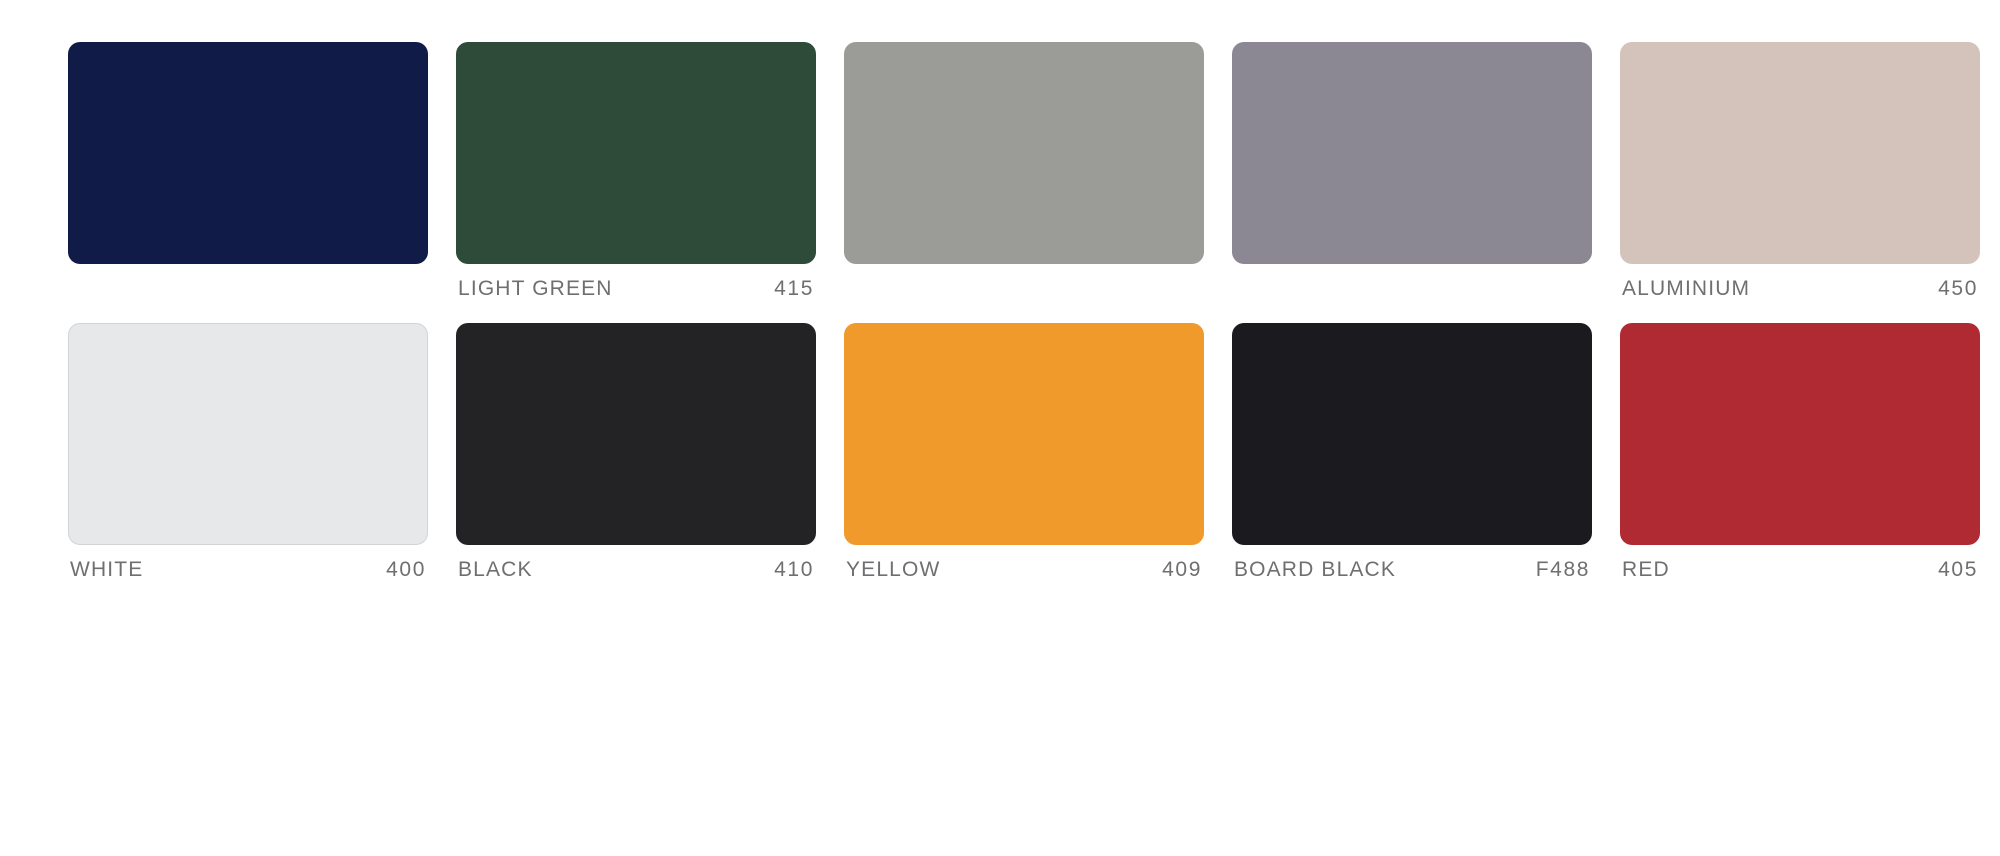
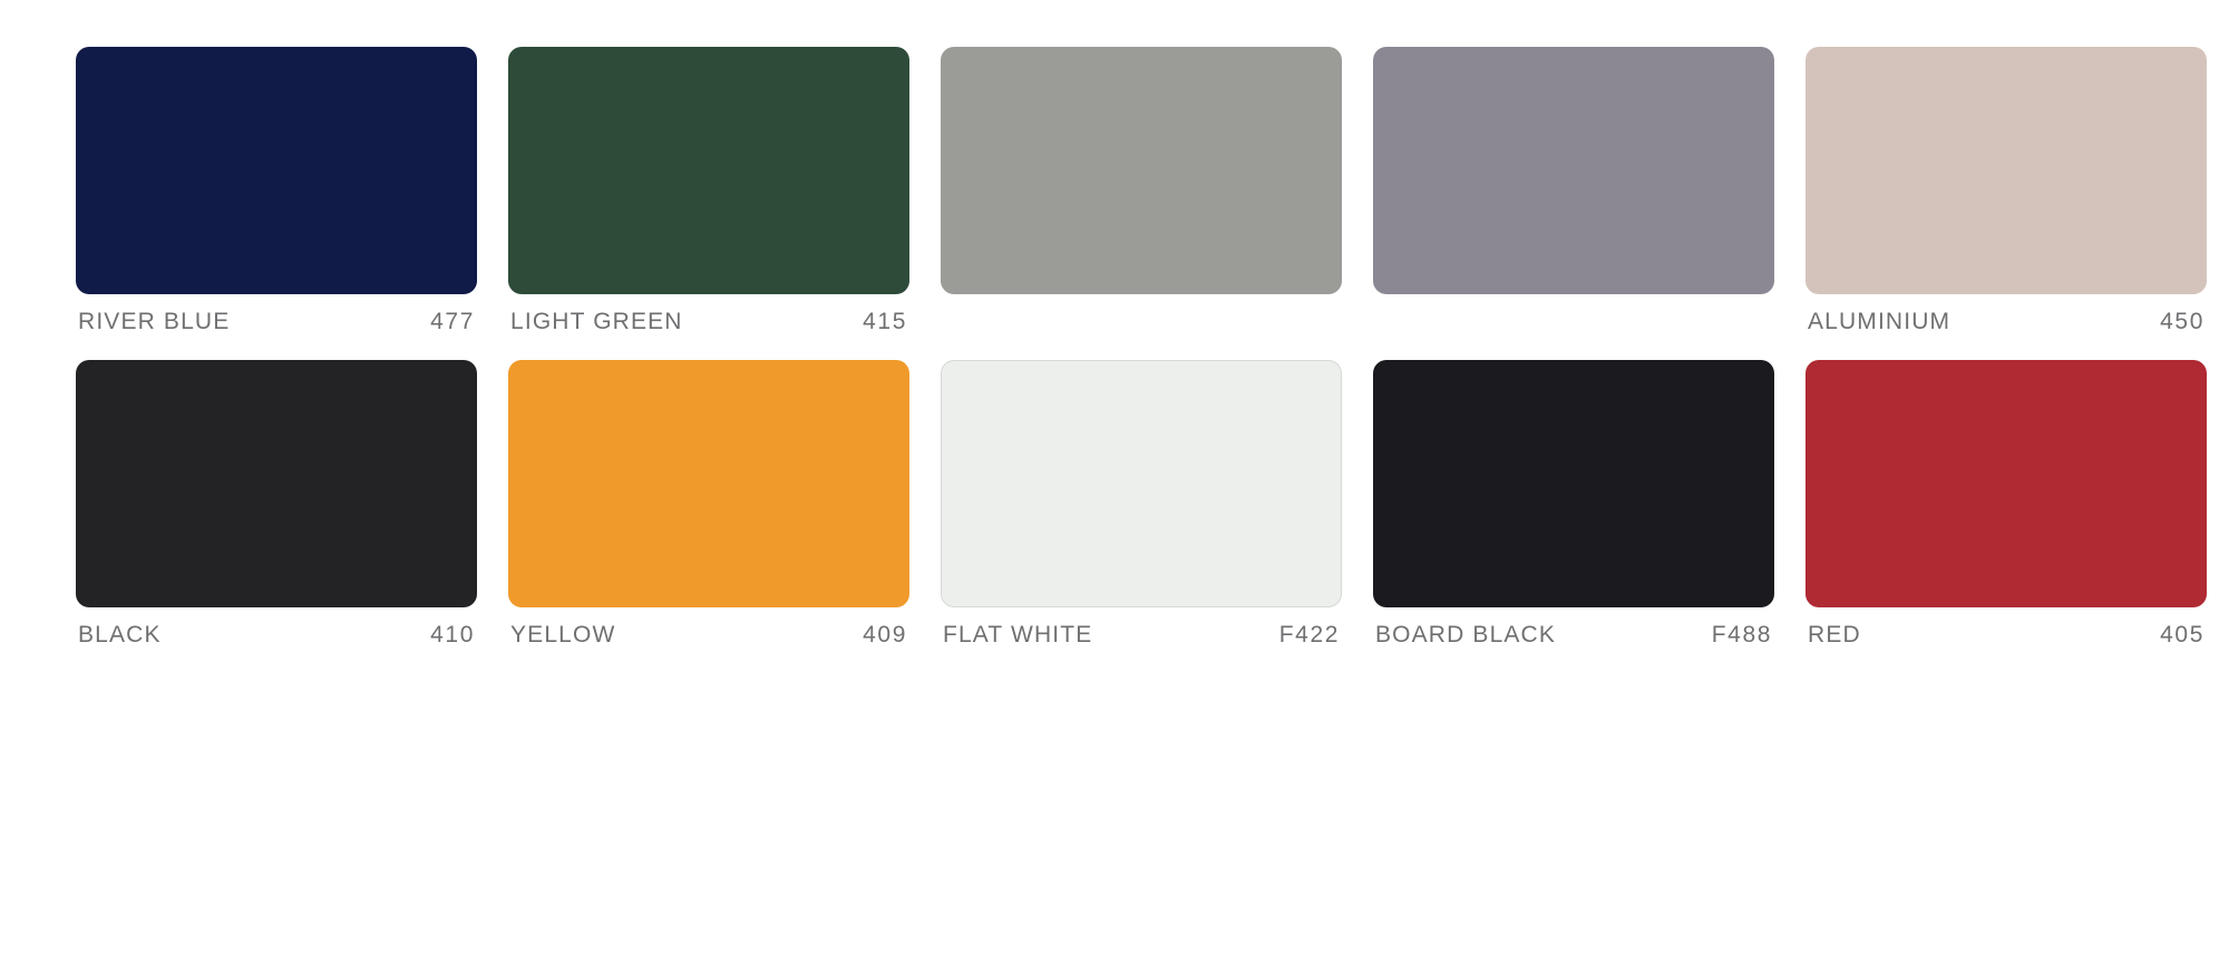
+ RIVER BLUE
+ 477
  LIGHT GREEN
  415
  ALUMINIUM
  450
- WHITE
- 400
  BLACK
  410
  YELLOW
  409
+ FLAT WHITE
+ F422
  BOARD BLACK
  F488
  RED
  405
